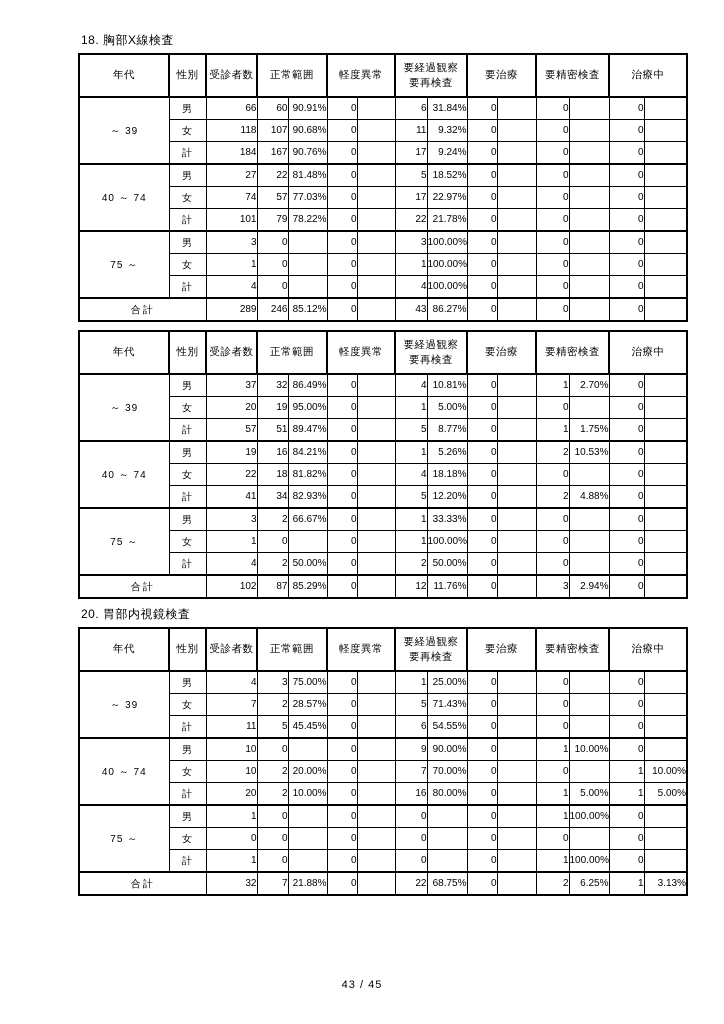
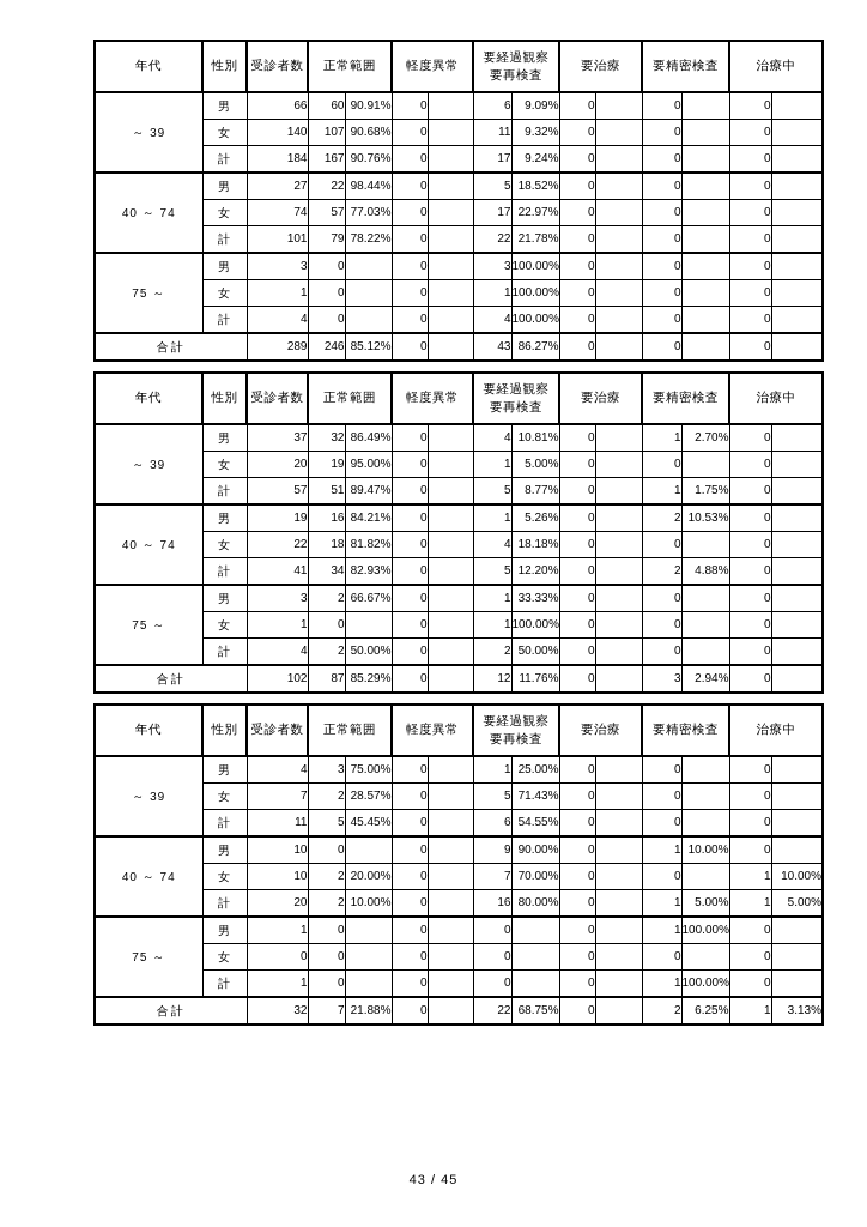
- 18. 胸部X線検査
  年代	性別	受診者数	正常範囲	軽度異常	要経過観察 要再検査	要治療	要精密検査	治療中
- ～ 39	男	66	60	90.91%	0		6	31.84%	0		0		0
+ ～ 39	男	66	60	90.91%	0		6	9.09%	0		0		0
- 女	118	107	90.68%	0		11	9.32%	0		0		0
+ 女	140	107	90.68%	0		11	9.32%	0		0		0
  計	184	167	90.76%	0		17	9.24%	0		0		0
- 40 ～ 74	男	27	22	81.48%	0		5	18.52%	0		0		0
+ 40 ～ 74	男	27	22	98.44%	0		5	18.52%	0		0		0
  女	74	57	77.03%	0		17	22.97%	0		0		0
  計	101	79	78.22%	0		22	21.78%	0		0		0
  75 ～	男	3	0		0		3	100.00%	0		0		0
  女	1	0		0		1	100.00%	0		0		0
  計	4	0		0		4	100.00%	0		0		0
  合計	289	246	85.12%	0		43	86.27%	0		0		0
  年代	性別	受診者数	正常範囲	軽度異常	要経過観察 要再検査	要治療	要精密検査	治療中
  ～ 39	男	37	32	86.49%	0		4	10.81%	0		1	2.70%	0
  女	20	19	95.00%	0		1	5.00%	0		0		0
  計	57	51	89.47%	0		5	8.77%	0		1	1.75%	0
  40 ～ 74	男	19	16	84.21%	0		1	5.26%	0		2	10.53%	0
  女	22	18	81.82%	0		4	18.18%	0		0		0
  計	41	34	82.93%	0		5	12.20%	0		2	4.88%	0
  75 ～	男	3	2	66.67%	0		1	33.33%	0		0		0
  女	1	0		0		1	100.00%	0		0		0
  計	4	2	50.00%	0		2	50.00%	0		0		0
  合計	102	87	85.29%	0		12	11.76%	0		3	2.94%	0
- 20. 胃部内視鏡検査
  年代	性別	受診者数	正常範囲	軽度異常	要経過観察 要再検査	要治療	要精密検査	治療中
  ～ 39	男	4	3	75.00%	0		1	25.00%	0		0		0
  女	7	2	28.57%	0		5	71.43%	0		0		0
  計	11	5	45.45%	0		6	54.55%	0		0		0
  40 ～ 74	男	10	0		0		9	90.00%	0		1	10.00%	0
  女	10	2	20.00%	0		7	70.00%	0		0		1	10.00%
  計	20	2	10.00%	0		16	80.00%	0		1	5.00%	1	5.00%
  75 ～	男	1	0		0		0		0		1	100.00%	0
  女	0	0		0		0		0		0		0
  計	1	0		0		0		0		1	100.00%	0
  合計	32	7	21.88%	0		22	68.75%	0		2	6.25%	1	3.13%
  43 / 45
